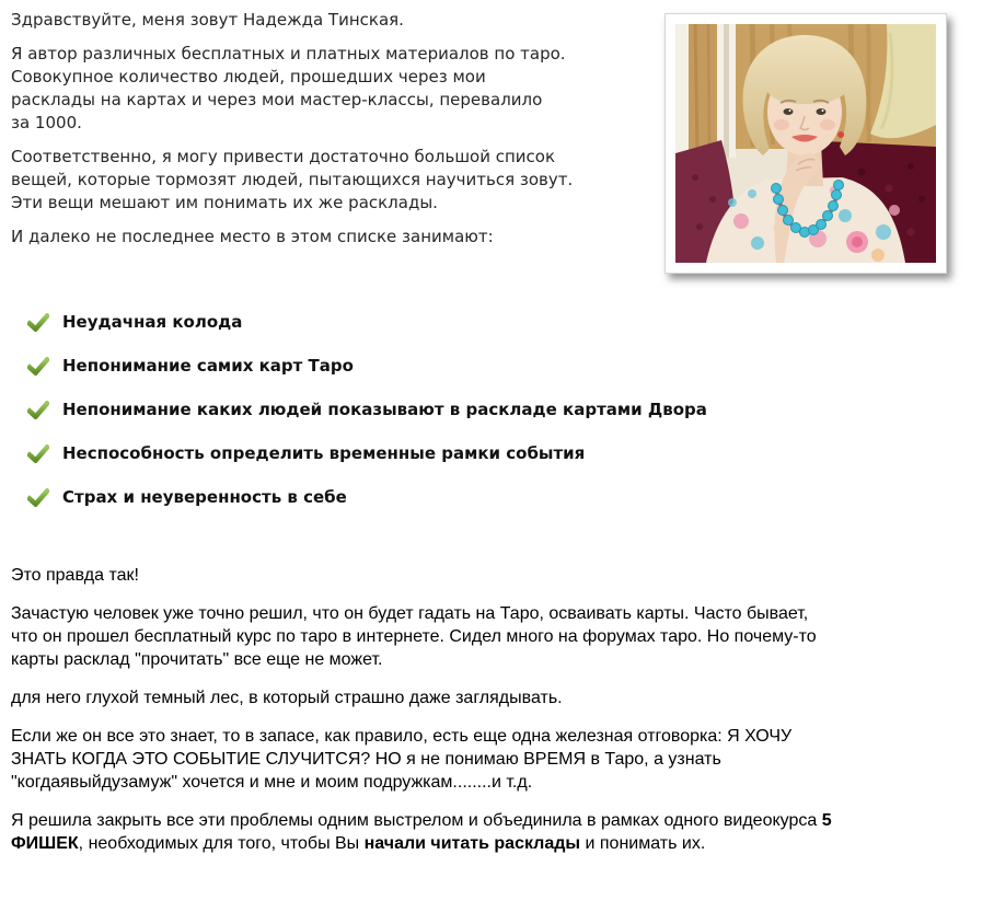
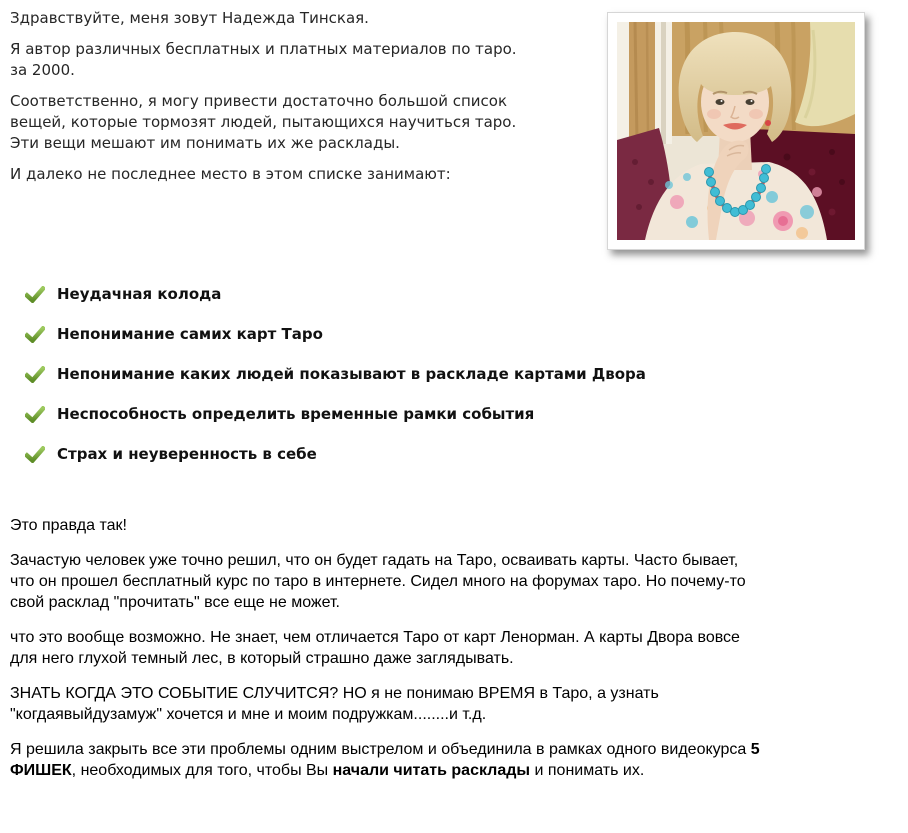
  Здравствуйте, меня зовут Надежда Тинская.
  Я автор различных бесплатных и платных материалов по таро.
- Совокупное количество людей, прошедших через мои
- расклады на картах и через мои мастер-классы, перевалило
- за 1000.
+ за 2000.
  Соответственно, я могу привести достаточно большой список
- вещей, которые тормозят людей, пытающихся научиться зовут.
+ вещей, которые тормозят людей, пытающихся научиться таро.
  Эти вещи мешают им понимать их же расклады.
  И далеко не последнее место в этом списке занимают:
  Неудачная колода
  Непонимание самих карт Таро
  Непонимание каких людей показывают в раскладе картами Двора
  Неспособность определить временные рамки события
  Страх и неуверенность в себе
  Это правда так!
  Зачастую человек уже точно решил, что он будет гадать на Таро, осваивать карты. Часто бывает,
  что он прошел бесплатный курс по таро в интернете. Сидел много на форумах таро. Но почему-то
- карты расклад "прочитать" все еще не может.
+ свой расклад "прочитать" все еще не может.
+ что это вообще возможно. Не знает, чем отличается Таро от карт Ленорман. А карты Двора вовсе
  для него глухой темный лес, в который страшно даже заглядывать.
- Если же он все это знает, то в запасе, как правило, есть еще одна железная отговорка: Я ХОЧУ
  ЗНАТЬ КОГДА ЭТО СОБЫТИЕ СЛУЧИТСЯ? НО я не понимаю ВРЕМЯ в Таро, а узнать
  "когдаявыйдузамуж" хочется и мне и моим подружкам........и т.д.
  Я решила закрыть все эти проблемы одним выстрелом и объединила в рамках одного видеокурса 5
  ФИШЕК, необходимых для того, чтобы Вы начали читать расклады и понимать их.
